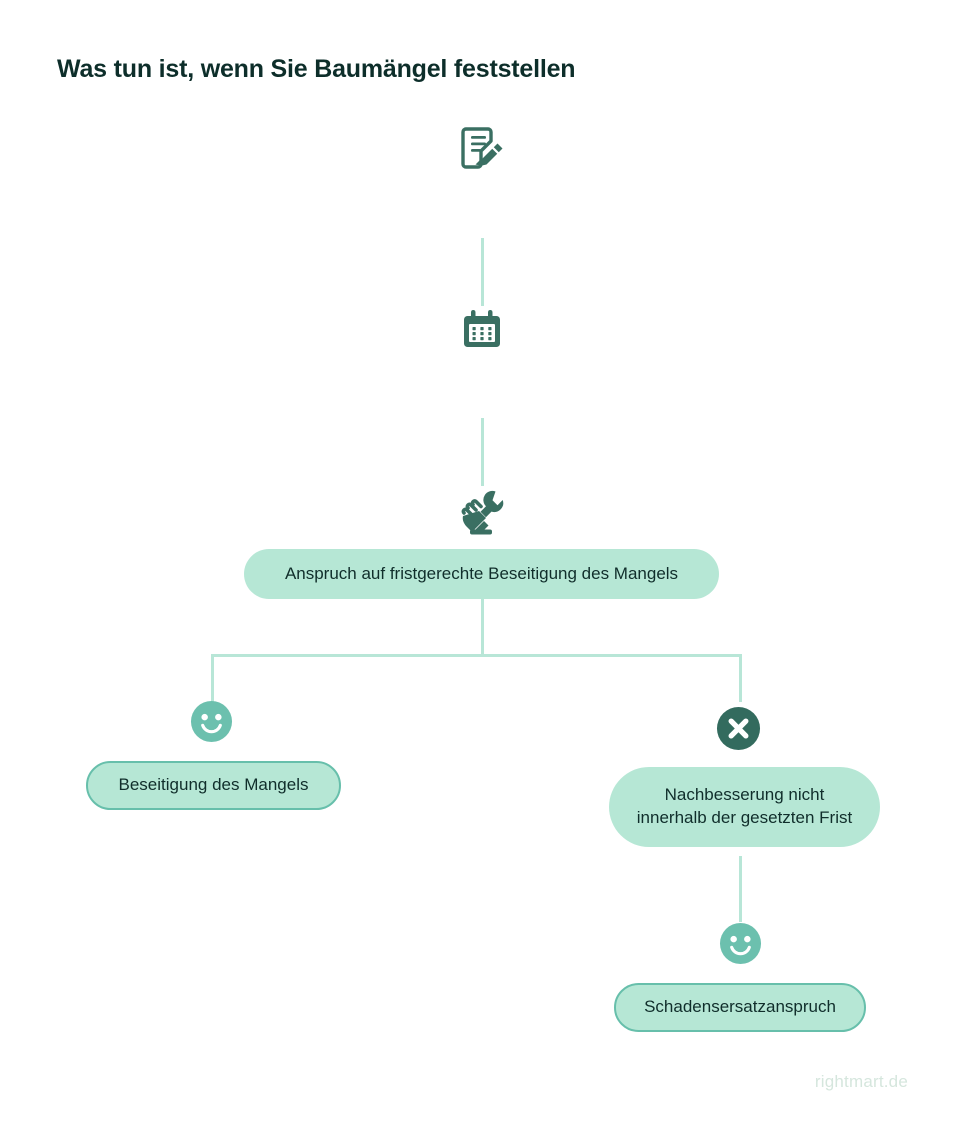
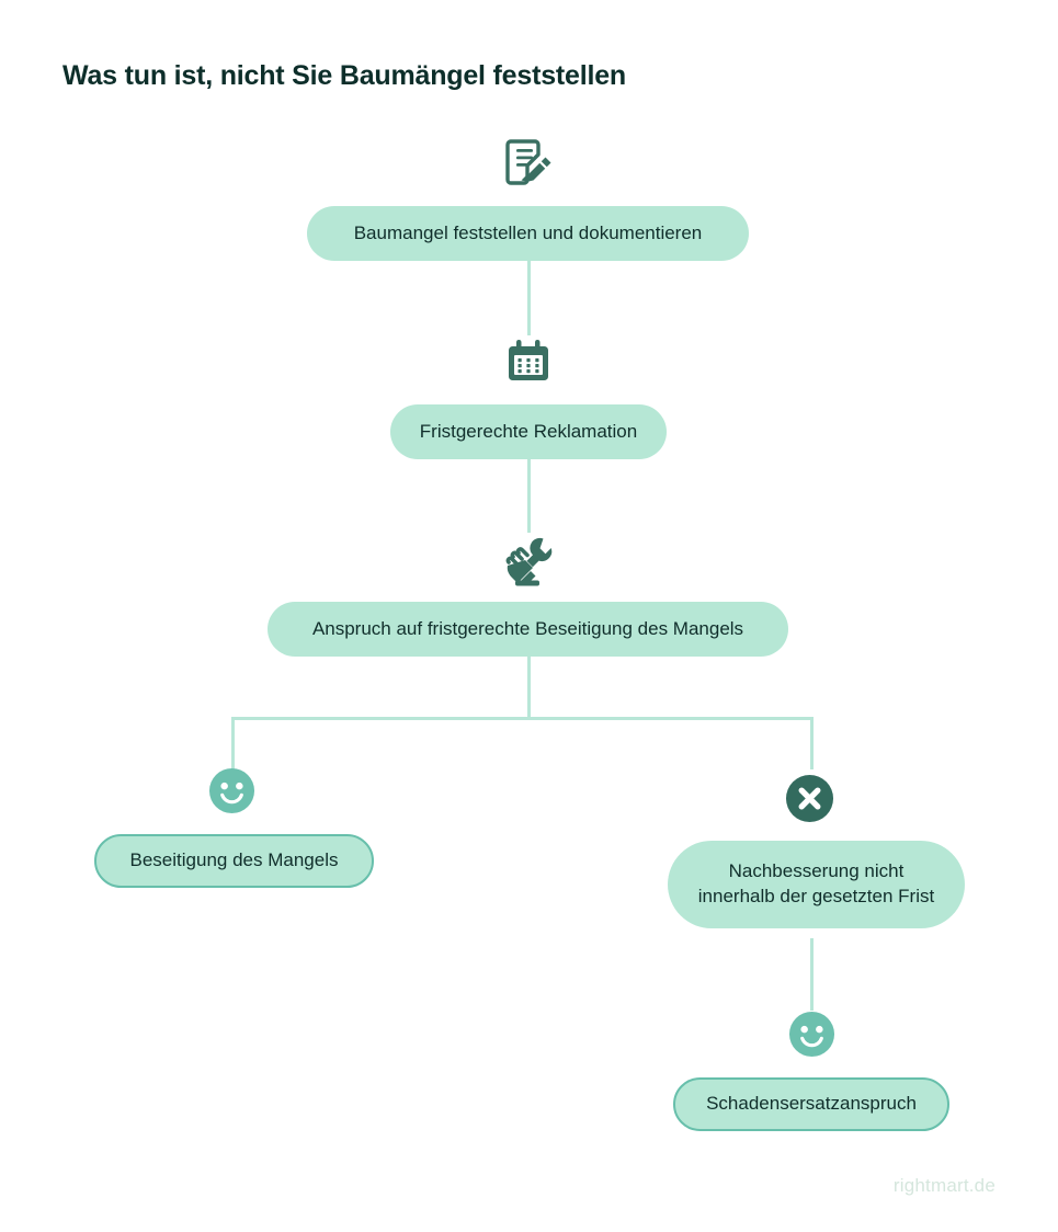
- Was tun ist, wenn Sie Baumängel feststellen
+ Was tun ist, nicht Sie Baumängel feststellen
+ Baumangel feststellen und dokumentieren
+ Fristgerechte Reklamation
  Anspruch auf fristgerechte Beseitigung des Mangels
  Beseitigung des Mangels
  Nachbesserung nicht
  innerhalb der gesetzten Frist
  Schadensersatzanspruch
  rightmart.de
